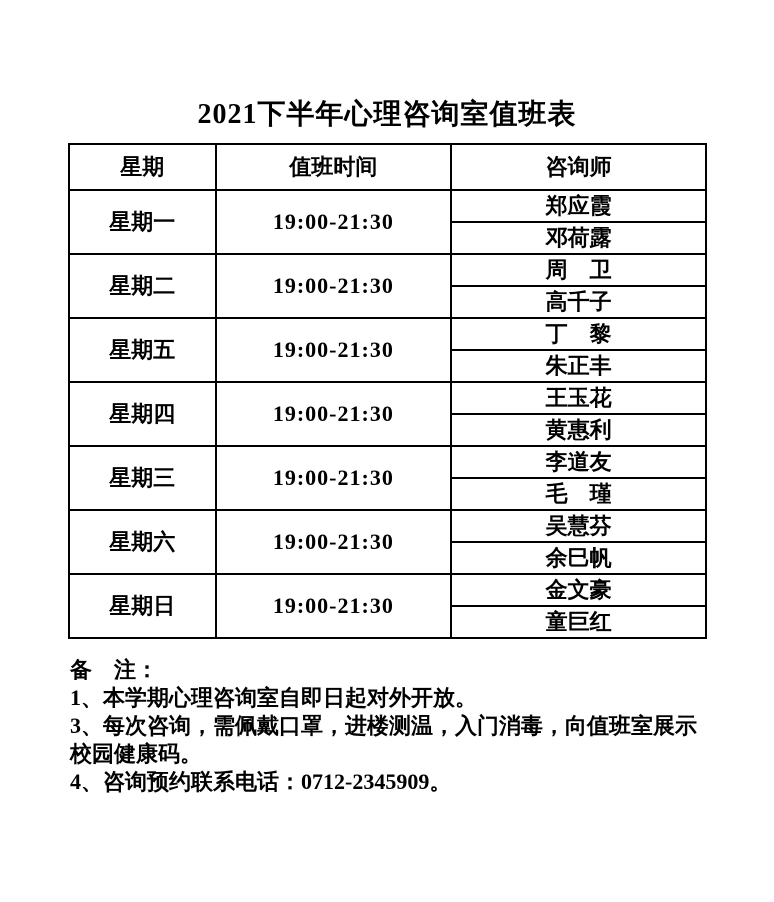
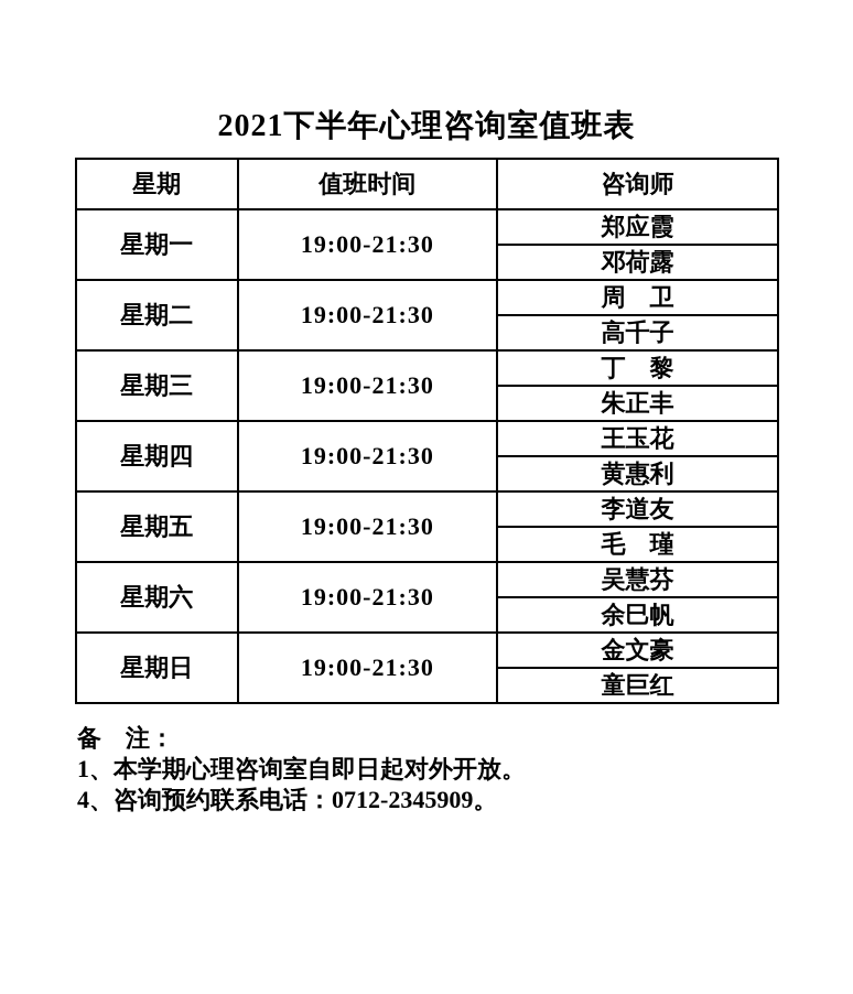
  2021下半年心理咨询室值班表
  星期	值班时间	咨询师
  星期一	19:00-21:30	郑应霞
  邓荷露
  星期二	19:00-21:30	周 卫
  高千子
- 星期五	19:00-21:30	丁 黎
+ 星期三	19:00-21:30	丁 黎
  朱正丰
  星期四	19:00-21:30	王玉花
  黄惠利
- 星期三	19:00-21:30	李道友
+ 星期五	19:00-21:30	李道友
  毛 瑾
  星期六	19:00-21:30	吴慧芬
  余巳帆
  星期日	19:00-21:30	金文豪
  童巨红
  备 注：
  1、本学期心理咨询室自即日起对外开放。
- 3、每次咨询，需佩戴口罩，进楼测温，入门消毒，向值班室展示校园健康码。
  4、咨询预约联系电话：0712-2345909。
